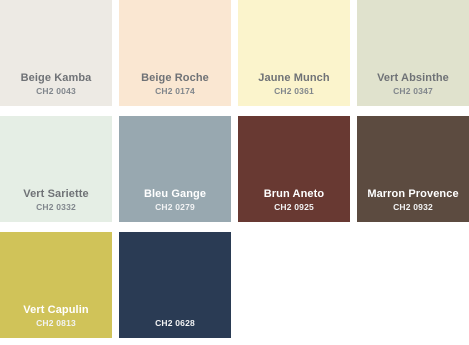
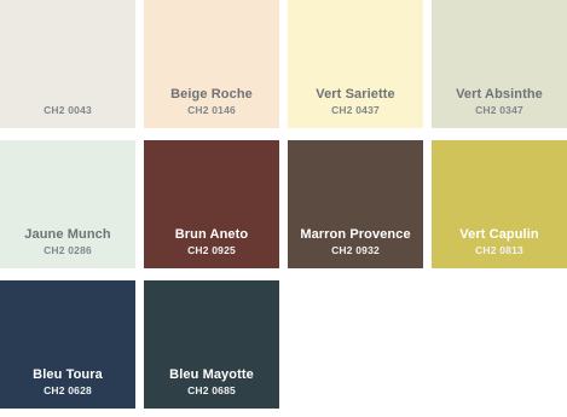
- Beige Kamba
  CH2 0043
  Beige Roche
- CH2 0174
+ CH2 0146
- Jaune Munch
+ Vert Sariette
- CH2 0361
+ CH2 0437
  Vert Absinthe
  CH2 0347
- Vert Sariette
+ Jaune Munch
- CH2 0332
+ CH2 0286
- Bleu Gange
- CH2 0279
  Brun Aneto
  CH2 0925
  Marron Provence
  CH2 0932
  Vert Capulin
  CH2 0813
+ Bleu Toura
  CH2 0628
+ Bleu Mayotte
+ CH2 0685
